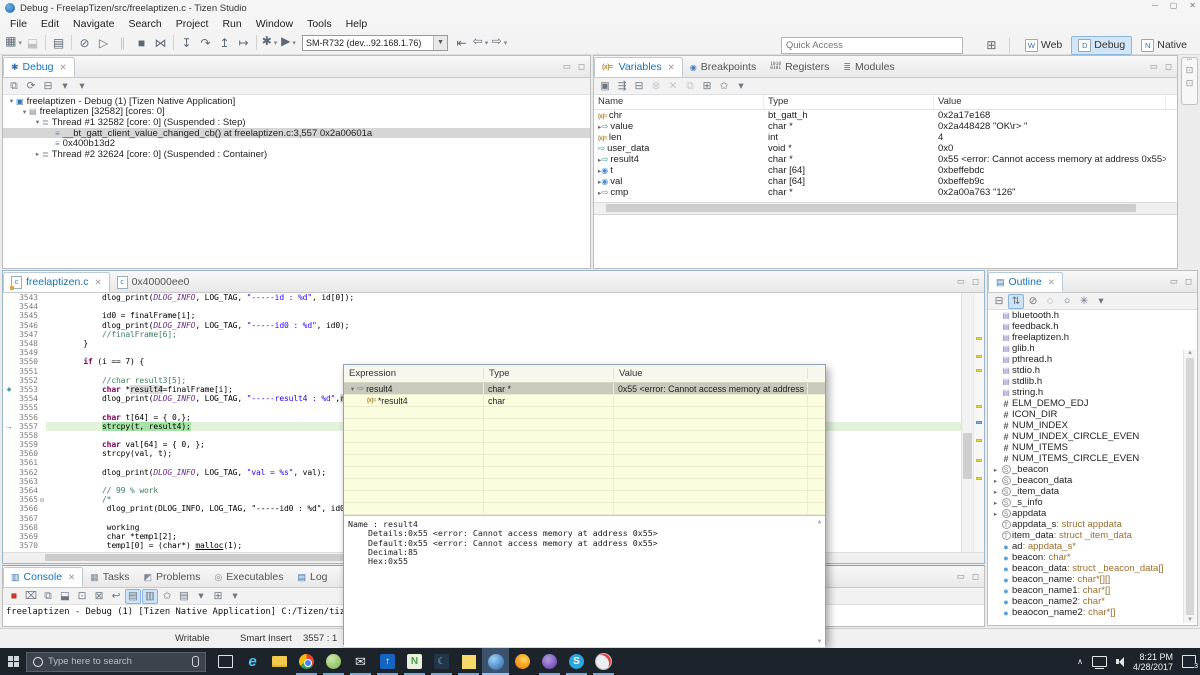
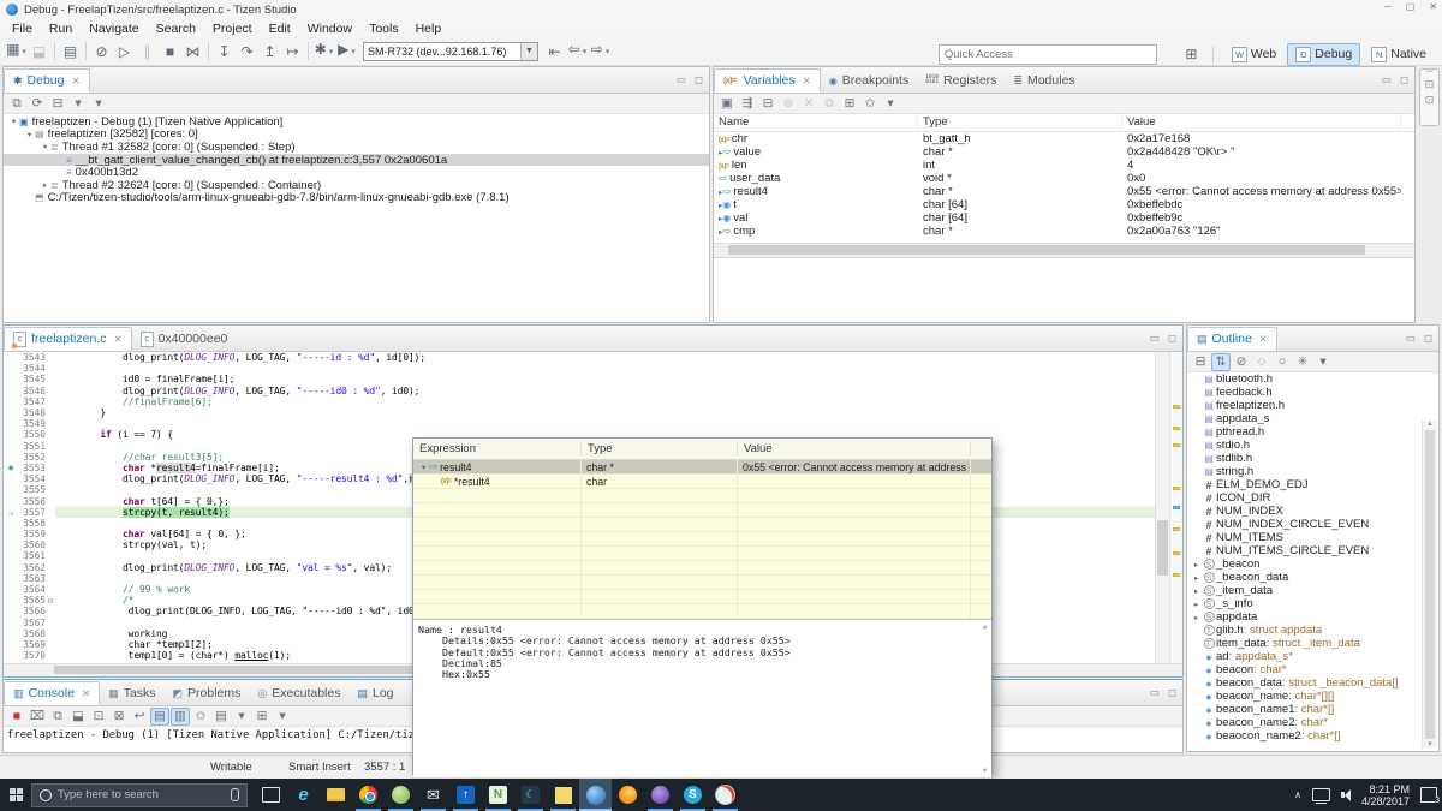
  Debug - FreelapTizen/src/freelaptizen.c - Tizen Studio
  ─
  ▢
  ✕
  File
- Edit
+ Run
  Navigate
  Search
  Project
- Run
+ Edit
  Window
  Tools
  Help
  ⬓
  ▤
  ⊘
  ▷
  ∥
  ■
  ⋈
  ↧
  ↷
  ↥
  ↦
  SM-R732 (dev...92.168.1.76)
  ⇤
  Quick Access
  ⊞
  W
  Web
  D
  Debug
  N
  Native
  ✱
  Debug
  ✕
  ▭
  ◻
  ⧉
  ⟳
  ⊟
  ▾
  ▾
  ▣
  freelaptizen - Debug (1) [Tizen Native Application]
  ▤
  freelaptizen [32582] [cores: 0]
  ≣
  Thread #1 32582 [core: 0] (Suspended : Step)
  ≡
  __bt_gatt_client_value_changed_cb() at freelaptizen.c:3,557 0x2a00601a
  ≡
  0x400b13d2
  ≣
  Thread #2 32624 [core: 0] (Suspended : Container)
+ ⬒
+ C:/Tizen/tizen-studio/tools/arm-linux-gnueabi-gdb-7.8/bin/arm-linux-gnueabi-gdb.exe (7.8.1)
  Variables
  ✕
  ◉
  Breakpoints
  Registers
  ≣
  Modules
  ▭
  ◻
  ▣
  ⇶
  ⊟
  ⊗
  ✕
  ⧉
  ⊞
  ✩
  ▾
  Name
  Type
  Value
  bt_gatt_h
  0x2a17e168
  ⇨ value
  char *
  0x2a448428 "OK\r> "
  int
  4
  ⇨ user_data
  void *
  0x0
  ⇨ result4
  char *
  0x55 <error: Cannot access memory at address 0x55>
  char [64]
  0xbeffebdc
  ◉ val
  char [64]
  0xbeffeb9c
  ⇨ cmp
  char *
  0x2a00a763 "126"
  ⊡
  ⊡
  freelaptizen.c
  ✕
  0x40000ee0
  ▭
  ◻
  3543
  dlog_print(DLOG_INFO, LOG_TAG, "-----id : %d", id[0]);
  3544
  3545
  id0 = finalFrame[i];
  3546
  dlog_print(DLOG_INFO, LOG_TAG, "-----id0 : %d", id0);
  3547
  //finalFrame[6];
  3548
  }
  3549
  3550
  if (i == 7) {
  3551
  3552
  //char result3[5];
  3553
  char *result4=finalFrame[i];
  3554
  dlog_print(DLOG_INFO, LOG_TAG, "-----result4 : %d",
  3555
  3556
  char t[64] = { 0,};
  →
  3557
  strcpy(t, result4);
  3558
  3559
  char val[64] = { 0, };
  3560
  strcpy(val, t);
  3561
  3562
  dlog_print(DLOG_INFO, LOG_TAG, "val = %s", val);
  3563
  3564
  // 99 % work
  3565
  /*
  3566
  dlog_print(DLOG_INFO, LOG_TAG, "-----id0 : %d", id
  3567
  3568
  working
  3569
  char *temp1[2];
  3570
  temp1[0] = (char*) malloc(1);
  ▤
  Outline
  ✕
  ▭
  ◻
  ⊟
  ⇅
  ⊘
  ◌
  ○
  ✳
  ▾
  ▤
  bluetooth.h
  ▤
  feedback.h
  ▤
  freelaptizen.h
  ▤
- glib.h
+ appdata_s
  ▤
  pthread.h
  ▤
  stdio.h
  ▤
  stdlib.h
  ▤
  string.h
  #
  ELM_DEMO_EDJ
  #
  ICON_DIR
  #
  NUM_INDEX
  #
  NUM_INDEX_CIRCLE_EVEN
  #
  NUM_ITEMS
  #
  NUM_ITEMS_CIRCLE_EVEN
  _beacon
  _beacon_data
  _item_data
  _s_info
  appdata
- appdata_s
+ glib.h
  : struct appdata
  item_data
  : struct _item_data
  ●
  ad
  : appdata_s*
  ●
  beacon
  : char*
  ●
  beacon_data
  : struct _beacon_data[]
  ●
  beacon_name
  : char*[][]
  ●
  beacon_name1
  : char*[]
  ●
  beacon_name2
  : char*
  ●
  beaocon_name2
  : char*[]
  ▥
  Console
  ✕
  ▦
  Tasks
  ◩
  Problems
  ◎
  Executables
  ▤
  Log
  ▭
  ◻
  ■
  ⌧
  ⧉
  ⬓
  ⊡
  ⊠
  ↩
  ▤
  ▥
  ✩
  ▤
  ▾
  ⊞
  ▾
  Writable
  Smart Insert
  3557 : 1
  Expression
  Type
  Value
  ⇨
  result4
  char *
  0x55 <error: Cannot access memory at address
  *result4
  char
  Name : result4
  Details:0x55 <error: Cannot access memory at address 0x55>
  Default:0x55 <error: Cannot access memory at address 0x55>
  Decimal:85
  Hex:0x55
  Type here to search
  e
  ✉
  ↑
  N
  ☾
  S
  ∧
  8:21 PM
  4/28/2017
